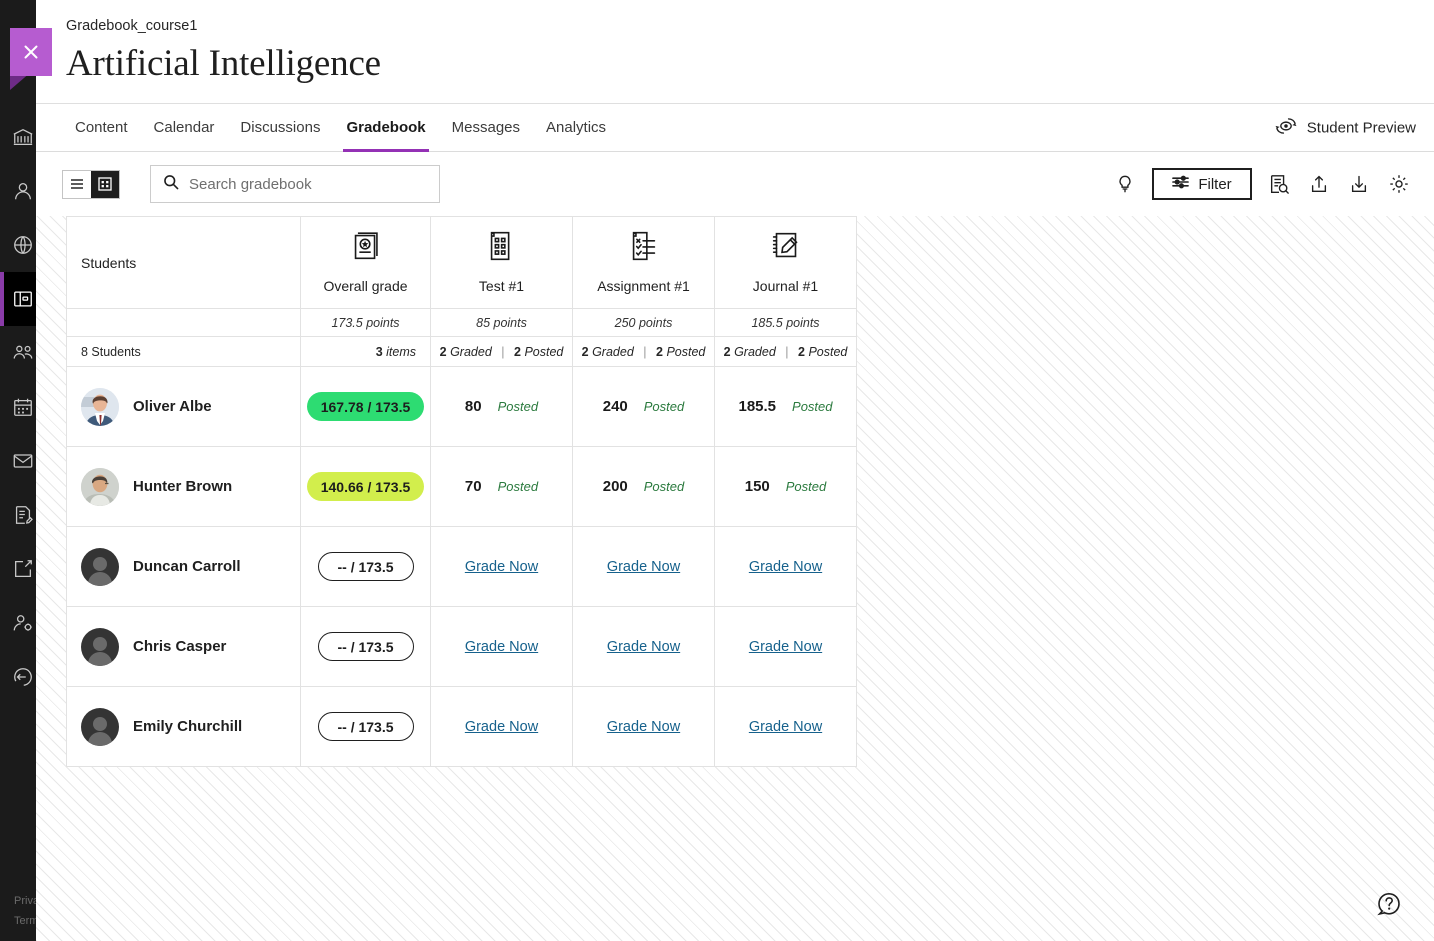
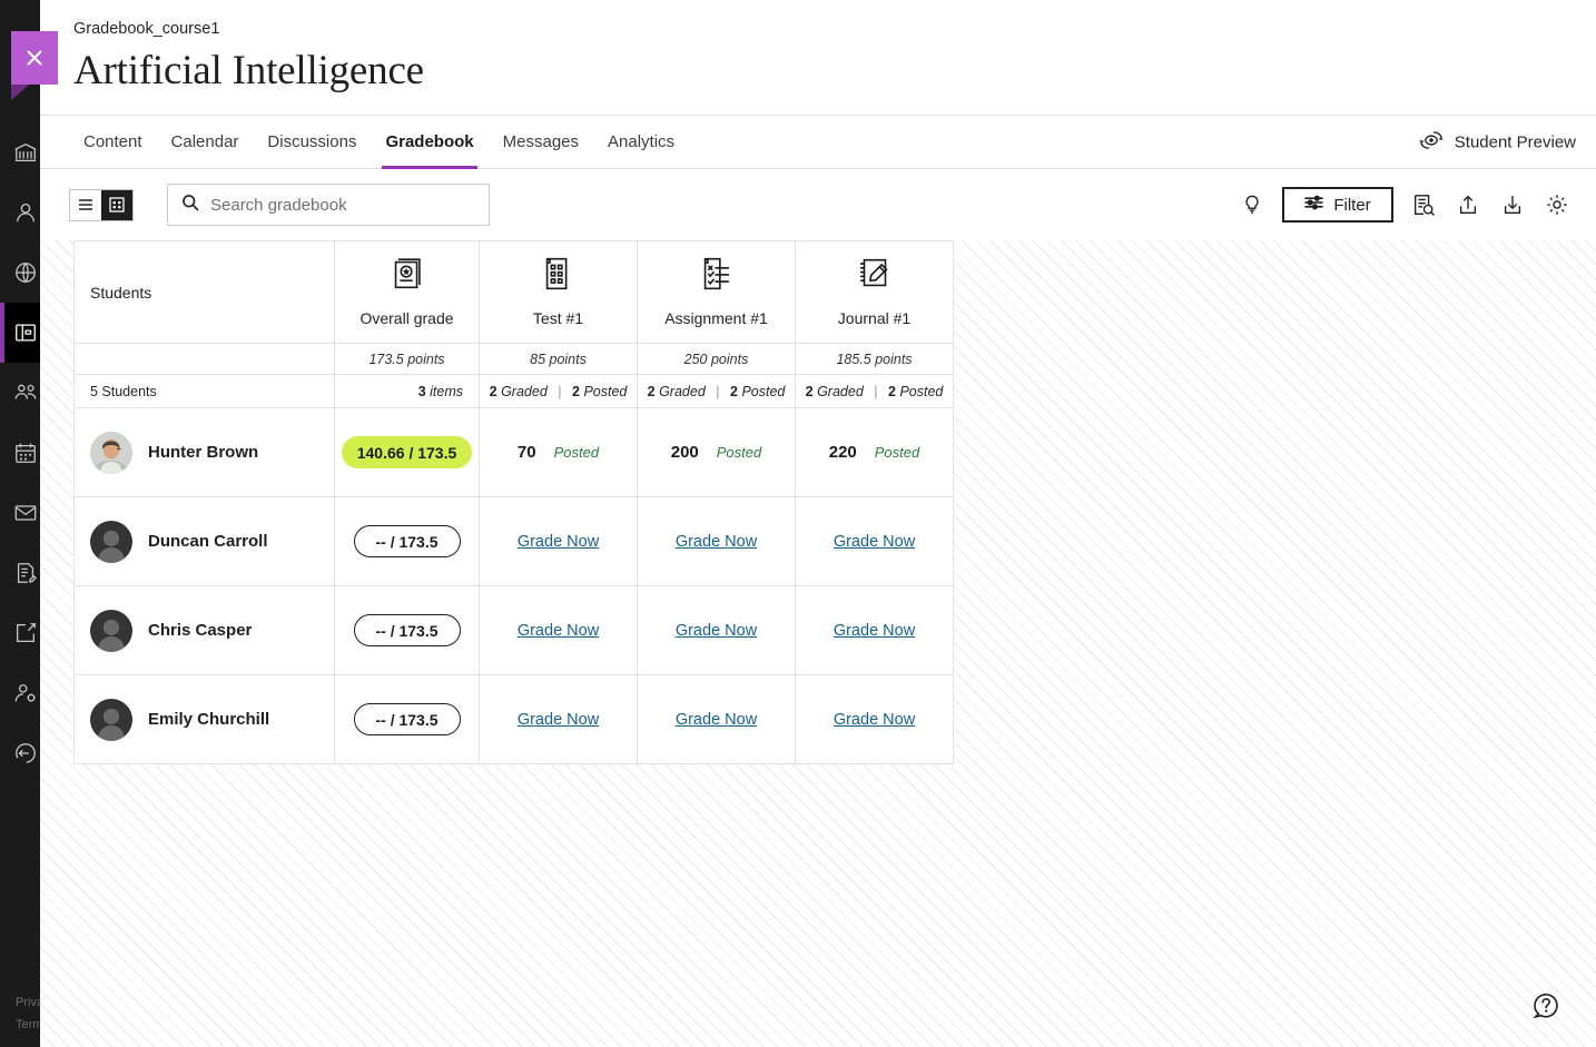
  Term
  Gradebook_course1
  Artificial Intelligence
  Content
  Calendar
  Discussions
  Gradebook
  Messages
  Analytics
  Student Preview
  Search gradebook
  Filter
  Students	Overall grade	Test #1	Assignment #1	Journal #1
  	173.5 points	85 points	250 points	185.5 points
- 8 Students	3 items	2 Graded | 2 Posted	2 Graded | 2 Posted	2 Graded | 2 Posted
+ 5 Students	3 items	2 Graded | 2 Posted	2 Graded | 2 Posted	2 Graded | 2 Posted
- Oliver Albe	167.78 / 173.5	80 Posted	240 Posted	185.5 Posted
- Hunter Brown	140.66 / 173.5	70 Posted	200 Posted	150 Posted
+ Hunter Brown	140.66 / 173.5	70 Posted	200 Posted	220 Posted
  Duncan Carroll	-- / 173.5	Grade Now	Grade Now	Grade Now
  Chris Casper	-- / 173.5	Grade Now	Grade Now	Grade Now
  Emily Churchill	-- / 173.5	Grade Now	Grade Now	Grade Now
